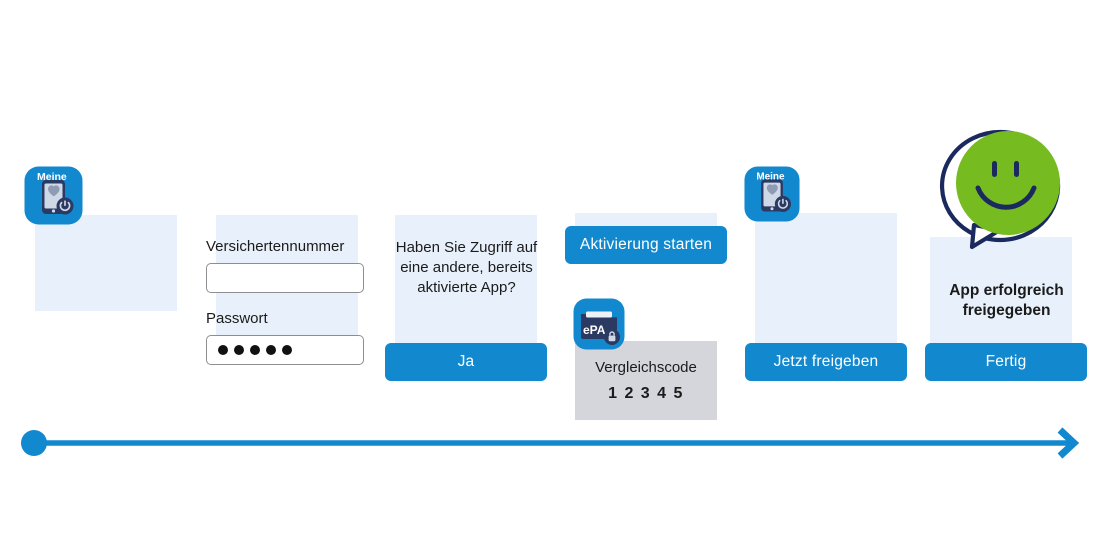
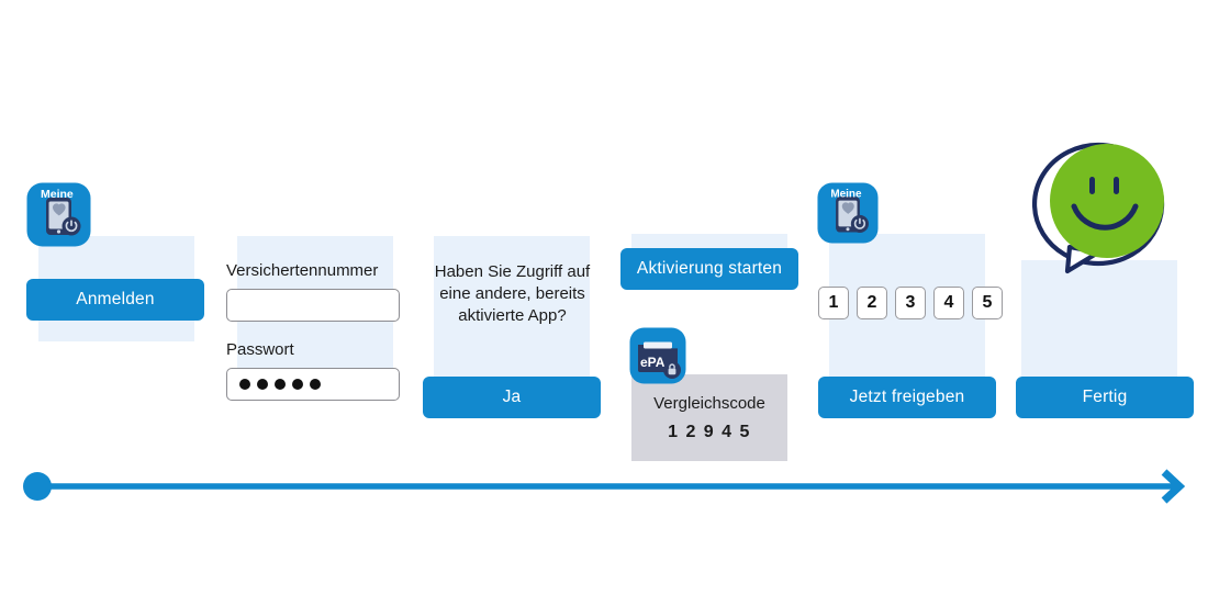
  Meine
+ Anmelden
  Versichertennummer
  Passwort
  Haben Sie Zugriff auf
  eine andere, bereits
  aktivierte App?
  Ja
  Aktivierung starten
  ePA
  Vergleichscode
- 1 2 3 4 5
+ 1 2 9 4 5
  Meine
+ 1
+ 2
+ 3
+ 4
+ 5
  Jetzt freigeben
- App erfolgreich
- freigegeben
  Fertig
